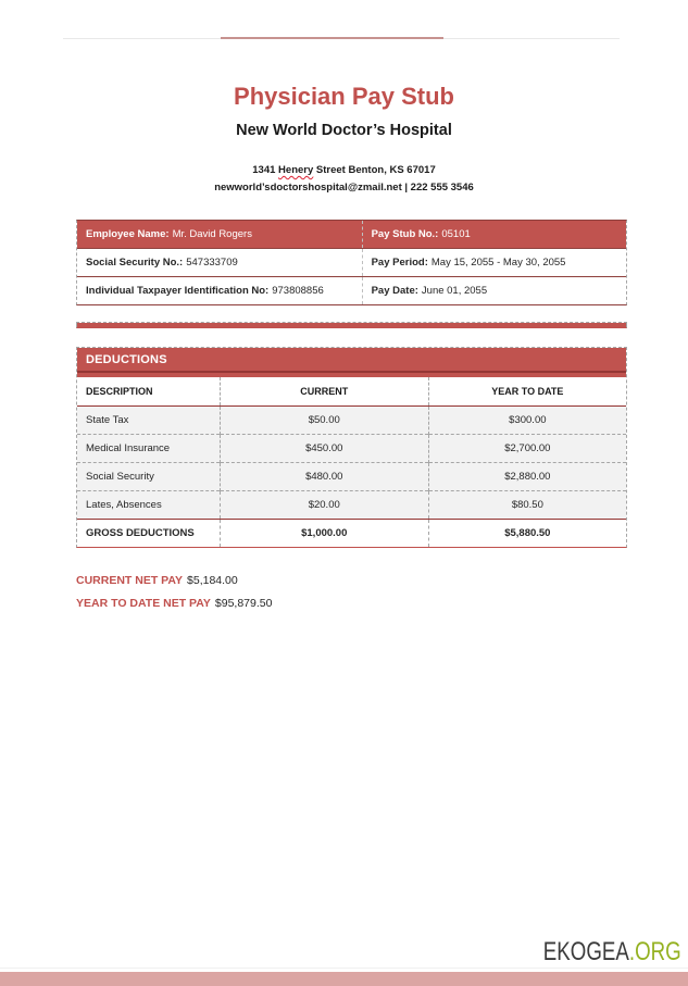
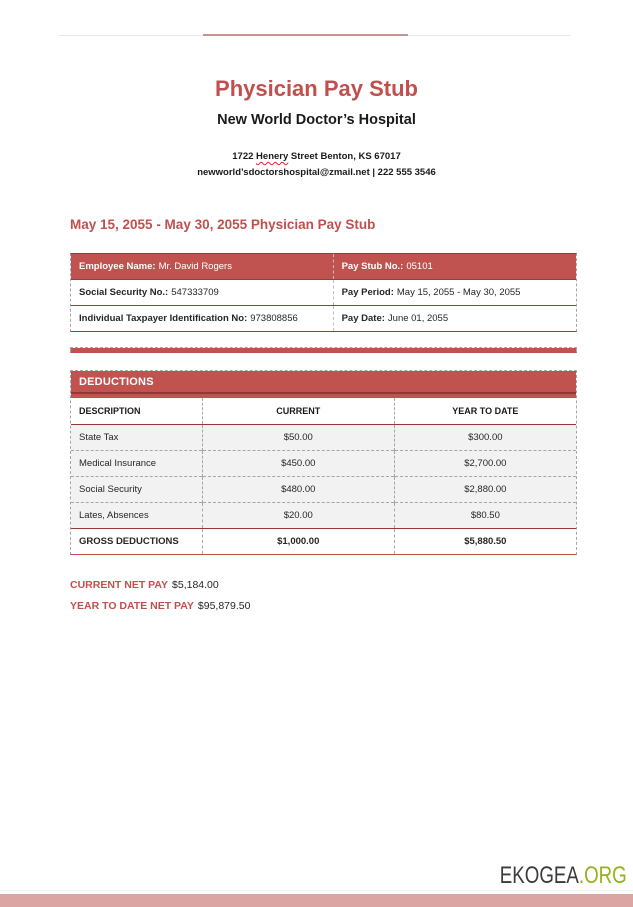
  Physician Pay Stub
  New World Doctor’s Hospital
- 1341 Henery Street Benton, KS 67017
+ 1722 Henery Street Benton, KS 67017
  newworld’sdoctorshospital@zmail.net | 222 555 3546
+ May 15, 2055 - May 30, 2055 Physician Pay Stub
  Employee Name: Mr. David Rogers	Pay Stub No.: 05101
  Social Security No.: 547333709	Pay Period: May 15, 2055 - May 30, 2055
  Individual Taxpayer Identification No: 973808856	Pay Date: June 01, 2055
  DEDUCTIONS
  DESCRIPTION	CURRENT	YEAR TO DATE
  State Tax	$50.00	$300.00
  Medical Insurance	$450.00	$2,700.00
  Social Security	$480.00	$2,880.00
  Lates, Absences	$20.00	$80.50
  GROSS DEDUCTIONS	$1,000.00	$5,880.50
  CURRENT NET PAY $5,184.00
  YEAR TO DATE NET PAY $95,879.50
  EKOGEA.ORG
